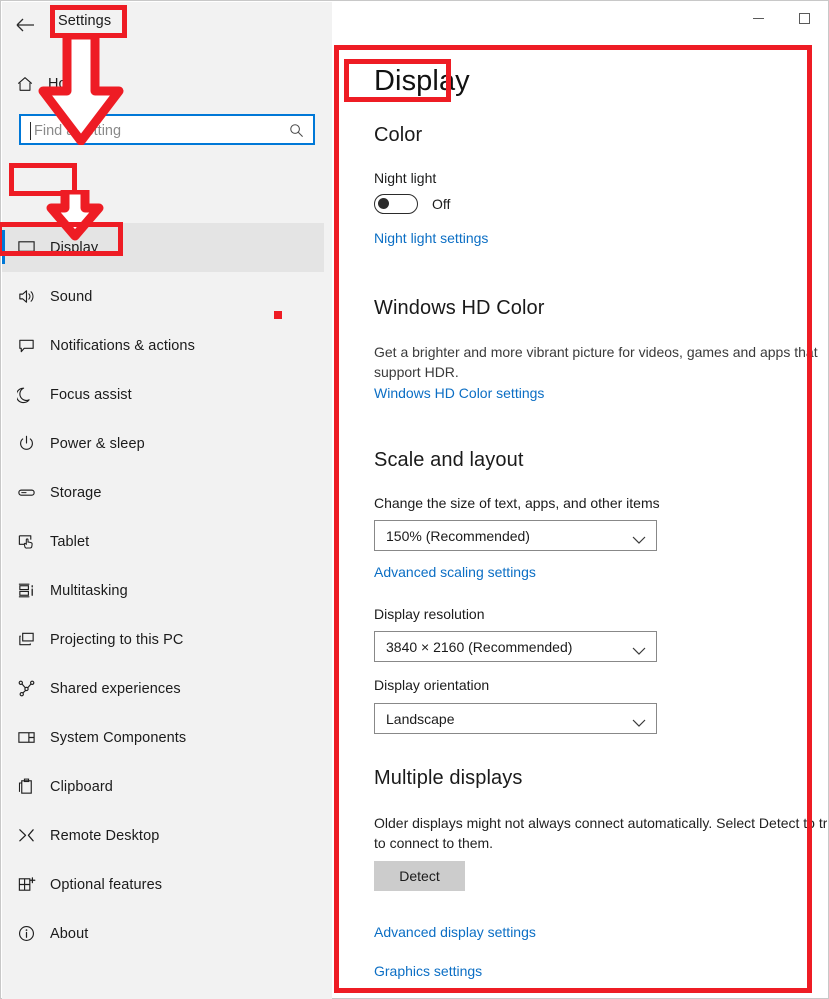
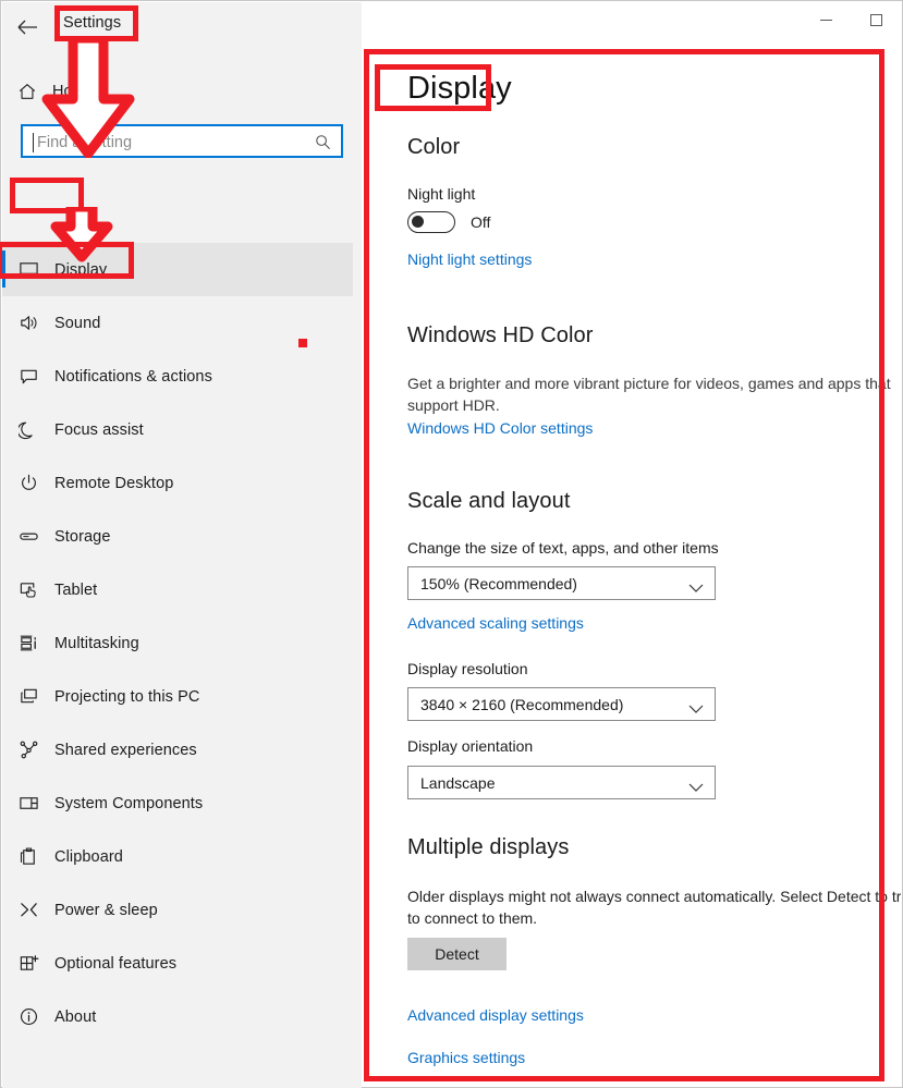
  Settings
  Findtting
  Display
  Sound
  Notifications & actions
  Focus assist
- Power & sleep
+ Remote Desktop
  Storage
  Tablet
  Multitasking
  Projecting to this PC
  Shared experiences
  System Components
  Clipboard
- Remote Desktop
+ Power & sleep
  Optional features
  About
  Display
  Color
  Night light
  Off
  Night light settings
  Windows HD Color
  Get a brighter and more vibrant picture for videos, games and apps that support HDR.
  Windows HD Color settings
  Scale and layout
  Change the size of text, apps, and other items
  150% (Recommended)
  Advanced scaling settings
  Display resolution
  3840 × 2160 (Recommended)
  Display orientation
  Landscape
  Multiple displays
  Older displays might not always connect automatically. Select Detect to tr to connect to them.
  Detect
  Advanced display settings
  Graphics settings
